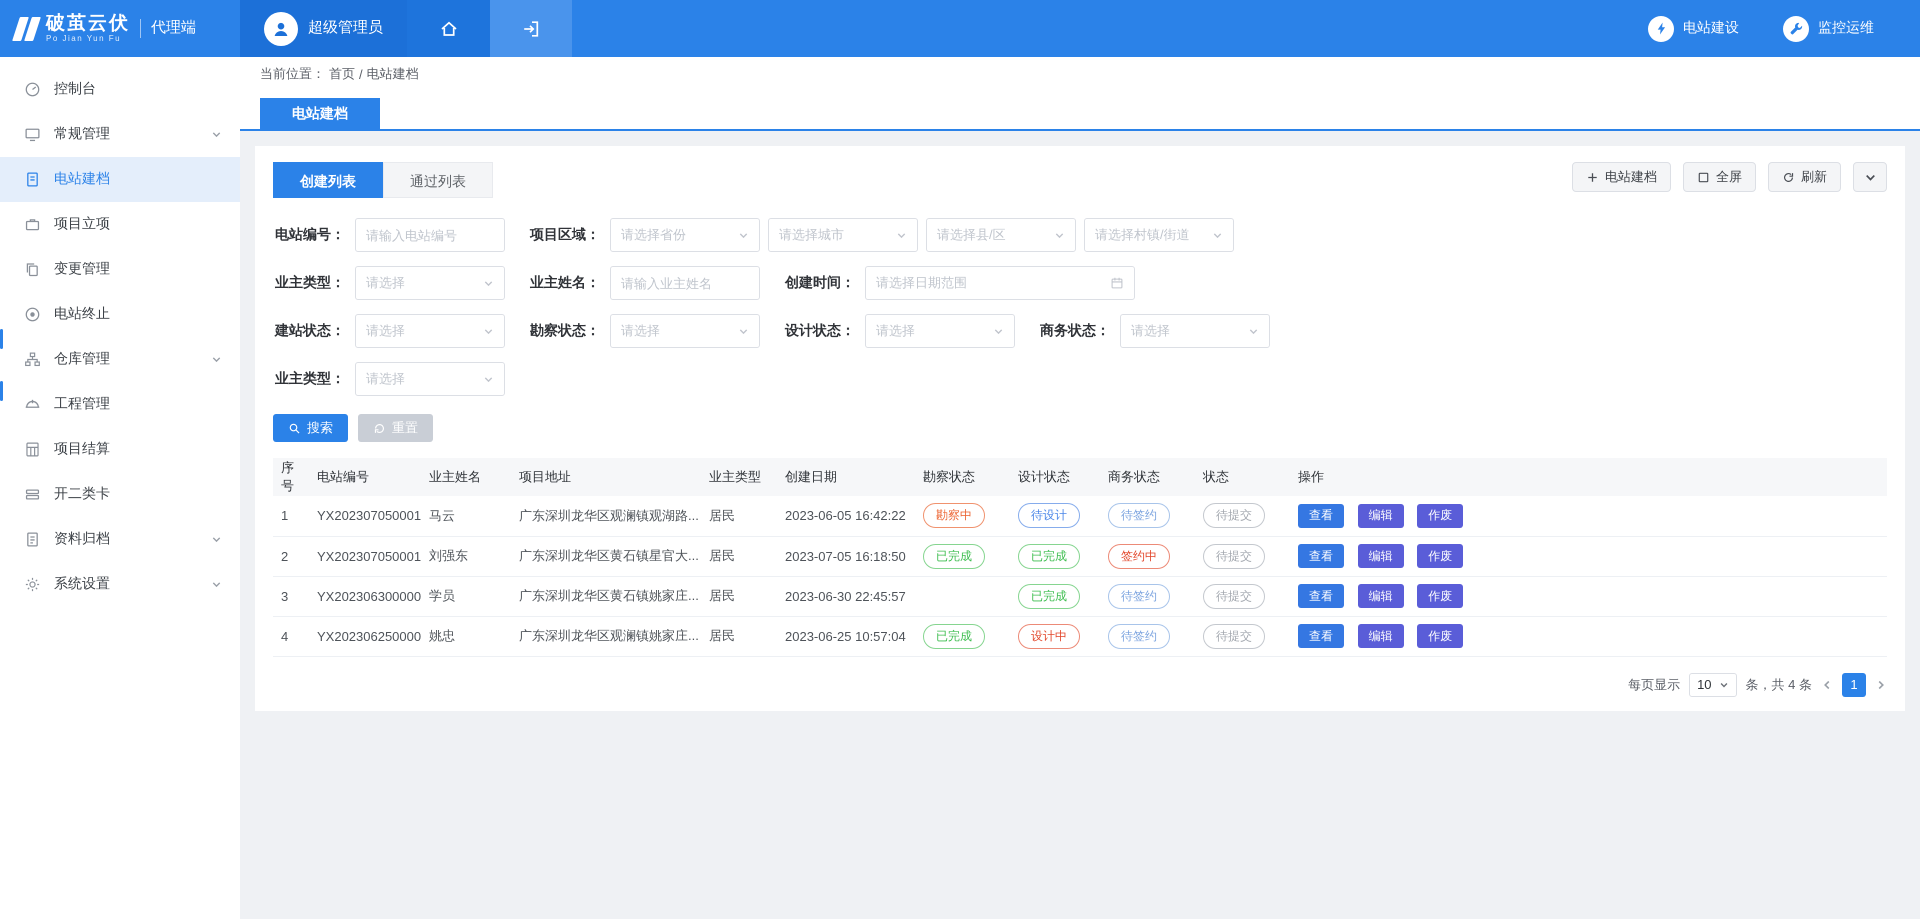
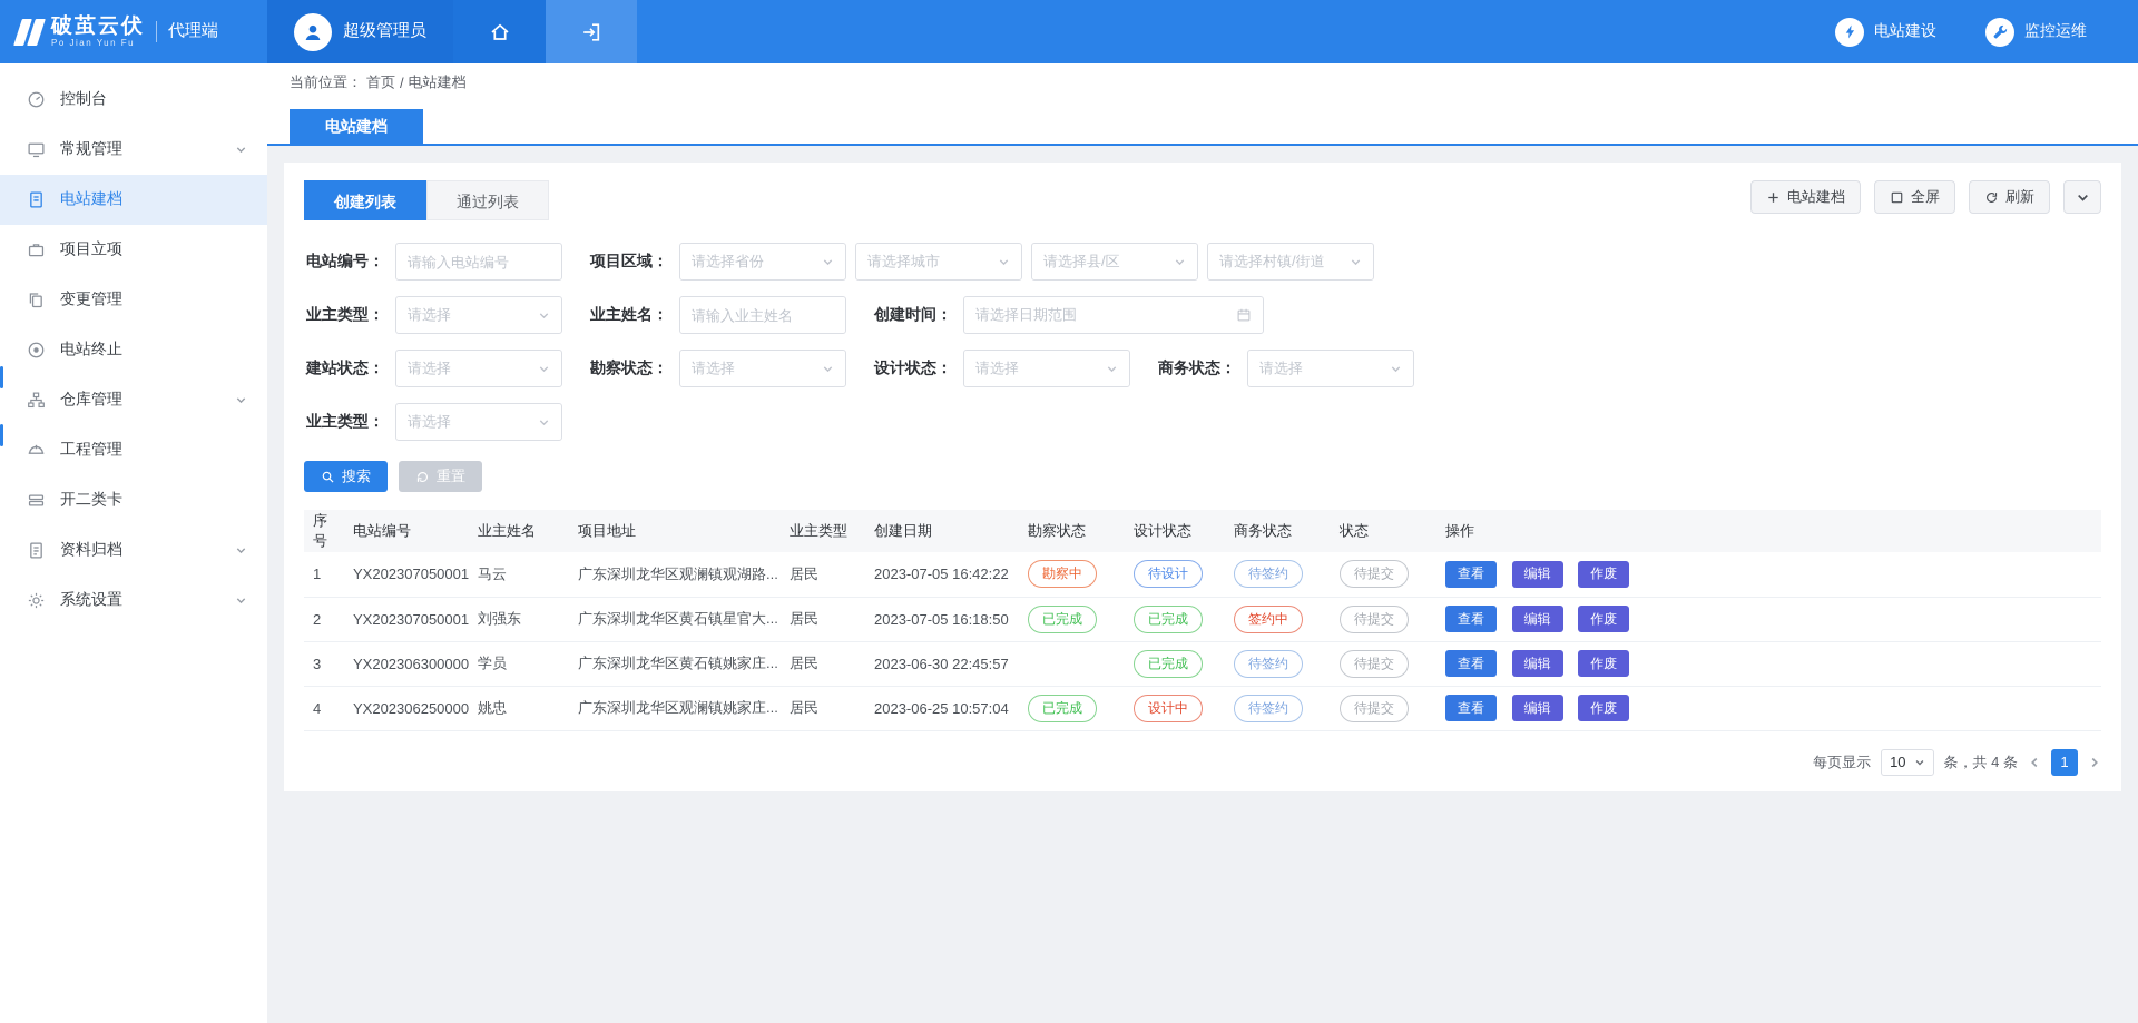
  破茧云伏
  Po Jian Yun Fu
  代理端
  超级管理员
  电站建设
  监控运维
  控制台
  常规管理
  电站建档
  项目立项
  变更管理
  电站终止
  仓库管理
  工程管理
- 项目结算
  开二类卡
  资料归档
  系统设置
  当前位置：
  首页
  /
  电站建档
  电站建档
  创建列表
  通过列表
  电站建档
  全屏
  刷新
  电站编号：
  请输入电站编号
  项目区域：
  请选择省份
  请选择城市
  请选择县/区
  请选择村镇/街道
  业主类型：
  请选择
  业主姓名：
  请输入业主姓名
  创建时间：
  请选择日期范围
  建站状态：
  请选择
  勘察状态：
  请选择
  设计状态：
  请选择
  商务状态：
  请选择
  业主类型：
  请选择
  搜索
  重置
  序号	电站编号	业主姓名	项目地址	业主类型	创建日期	勘察状态	设计状态	商务状态	状态	操作
- 1	YX202307050001	马云	广东深圳龙华区观澜镇观湖路...	居民	2023-06-05 16:42:22	勘察中	待设计	待签约	待提交	查看 编辑 作废
+ 1	YX202307050001	马云	广东深圳龙华区观澜镇观湖路...	居民	2023-07-05 16:42:22	勘察中	待设计	待签约	待提交	查看 编辑 作废
  2	YX202307050001	刘强东	广东深圳龙华区黄石镇星官大...	居民	2023-07-05 16:18:50	已完成	已完成	签约中	待提交	查看 编辑 作废
  3	YX202306300000	学员	广东深圳龙华区黄石镇姚家庄...	居民	2023-06-30 22:45:57		已完成	待签约	待提交	查看 编辑 作废
  4	YX202306250000	姚忠	广东深圳龙华区观澜镇姚家庄...	居民	2023-06-25 10:57:04	已完成	设计中	待签约	待提交	查看 编辑 作废
  每页显示
  10
  条，共 4 条
  1
